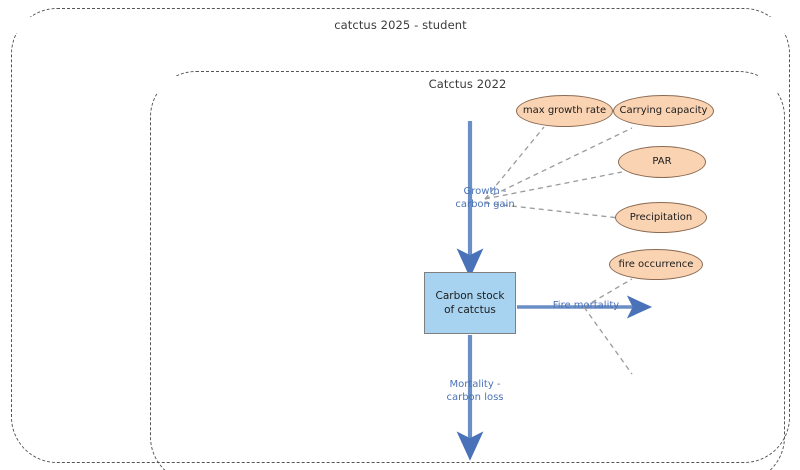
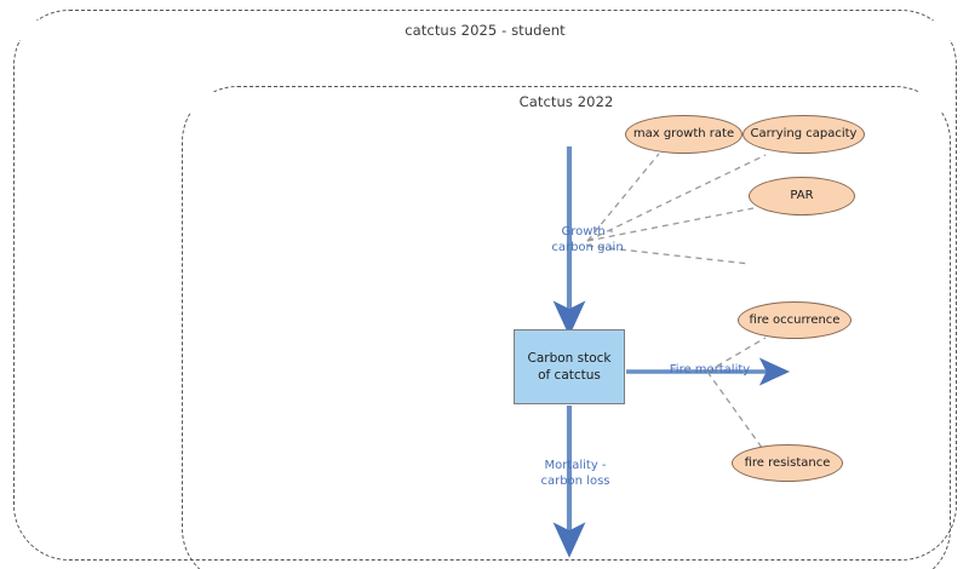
  catctus 2025 - student
  Catctus 2022
  Carbon stock of catctus
  Growth -
  carbon gain
  Mortality -
  carbon loss
  Fire mortality
  max growth rate
  Carrying capacity
  PAR
- Precipitation
  fire occurrence
+ fire resistance
